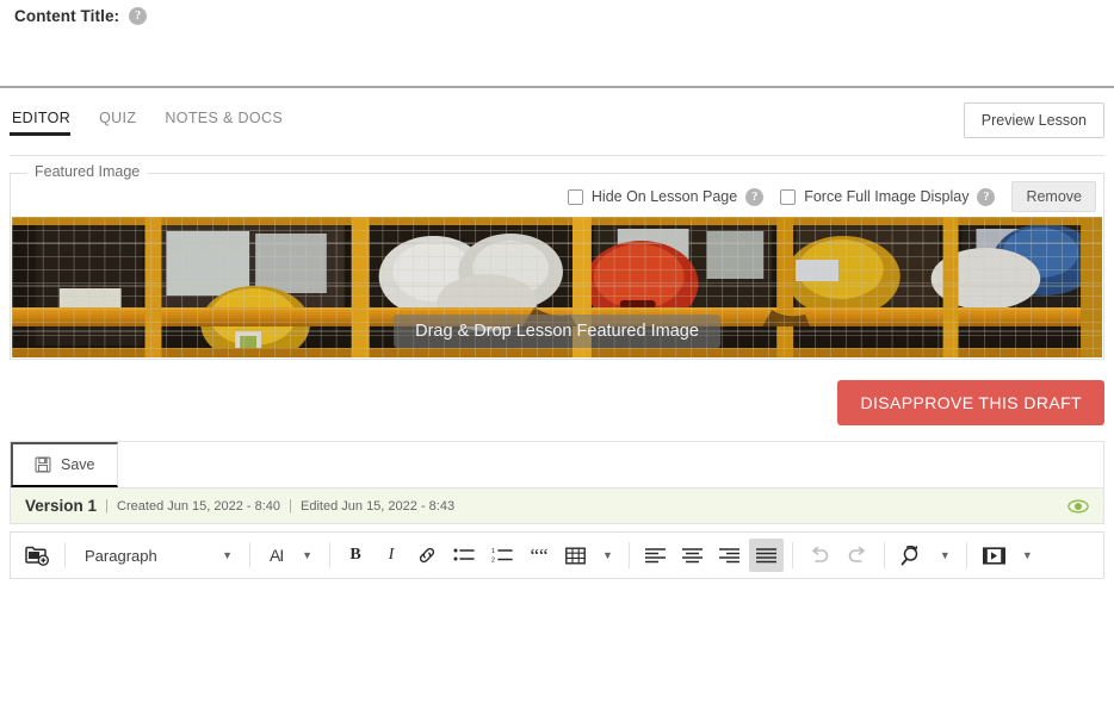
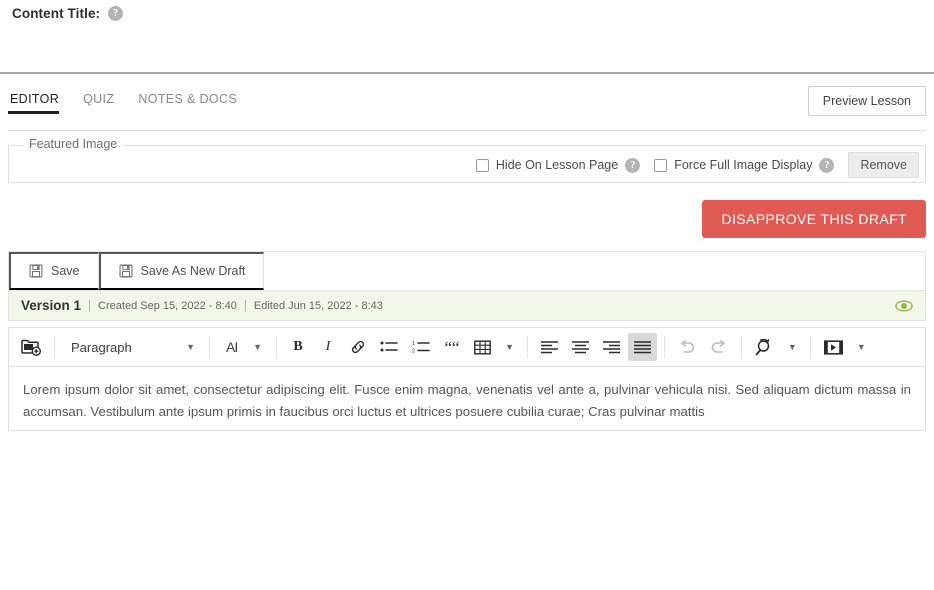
  Content Title:
  ?
  EDITOR
  QUIZ
  NOTES & DOCS
  Preview Lesson
  Featured Image
  Hide On Lesson Page
  ?
  Force Full Image Display
  ?
  Remove
- Drag & Drop Lesson Featured Image
  DISAPPROVE THIS DRAFT
  Save
+ Save As New Draft
  Version 1
  |
- Created Jun 15, 2022 - 8:40
+ Created Sep 15, 2022 - 8:40
  |
  Edited Jun 15, 2022 - 8:43
  Paragraph
  ▼
  AI
  ▼
  B
  I
  ““
  ▼
  ▼
  ▼
+ Lorem ipsum dolor sit amet, consectetur adipiscing elit. Fusce enim magna, venenatis vel ante a, pulvinar vehicula nisi. Sed aliquam dictum massa in accumsan. Vestibulum ante ipsum primis in faucibus orci luctus et ultrices posuere cubilia curae; Cras pulvinar mattis
